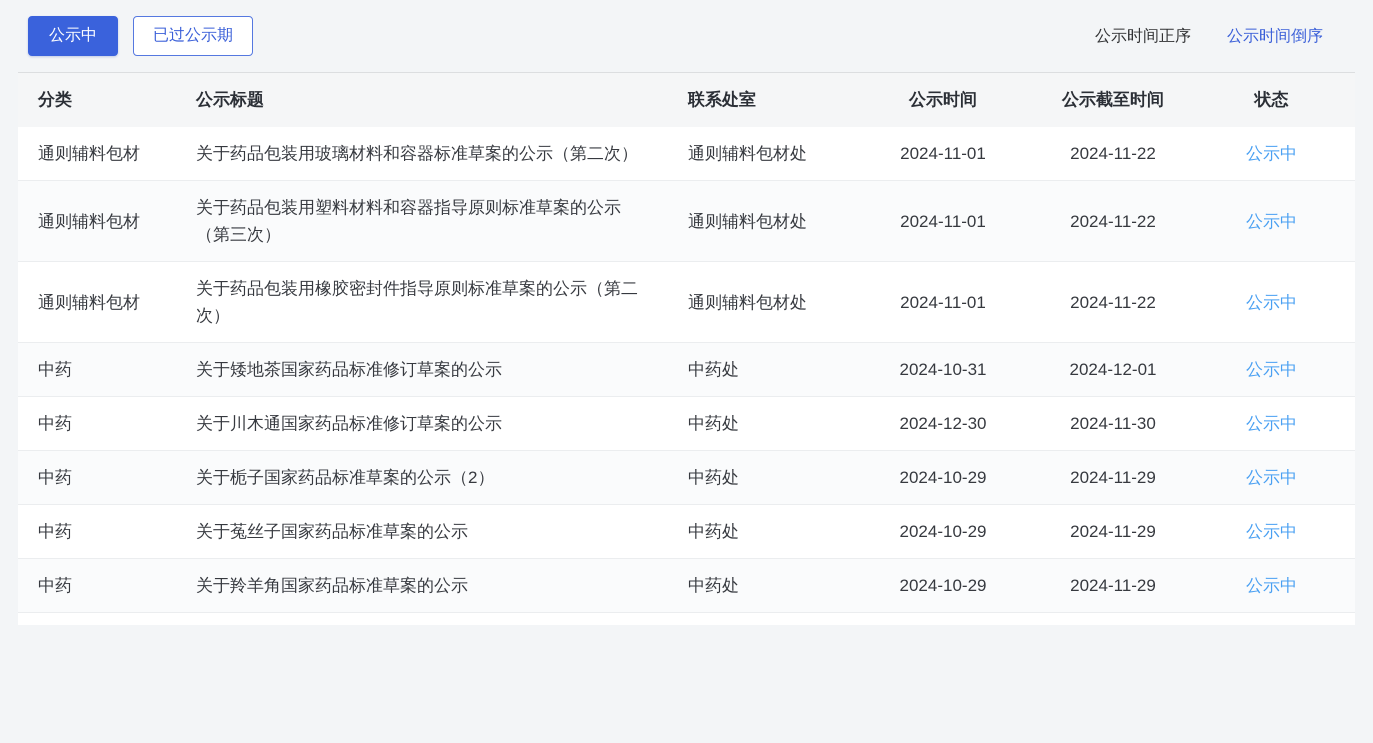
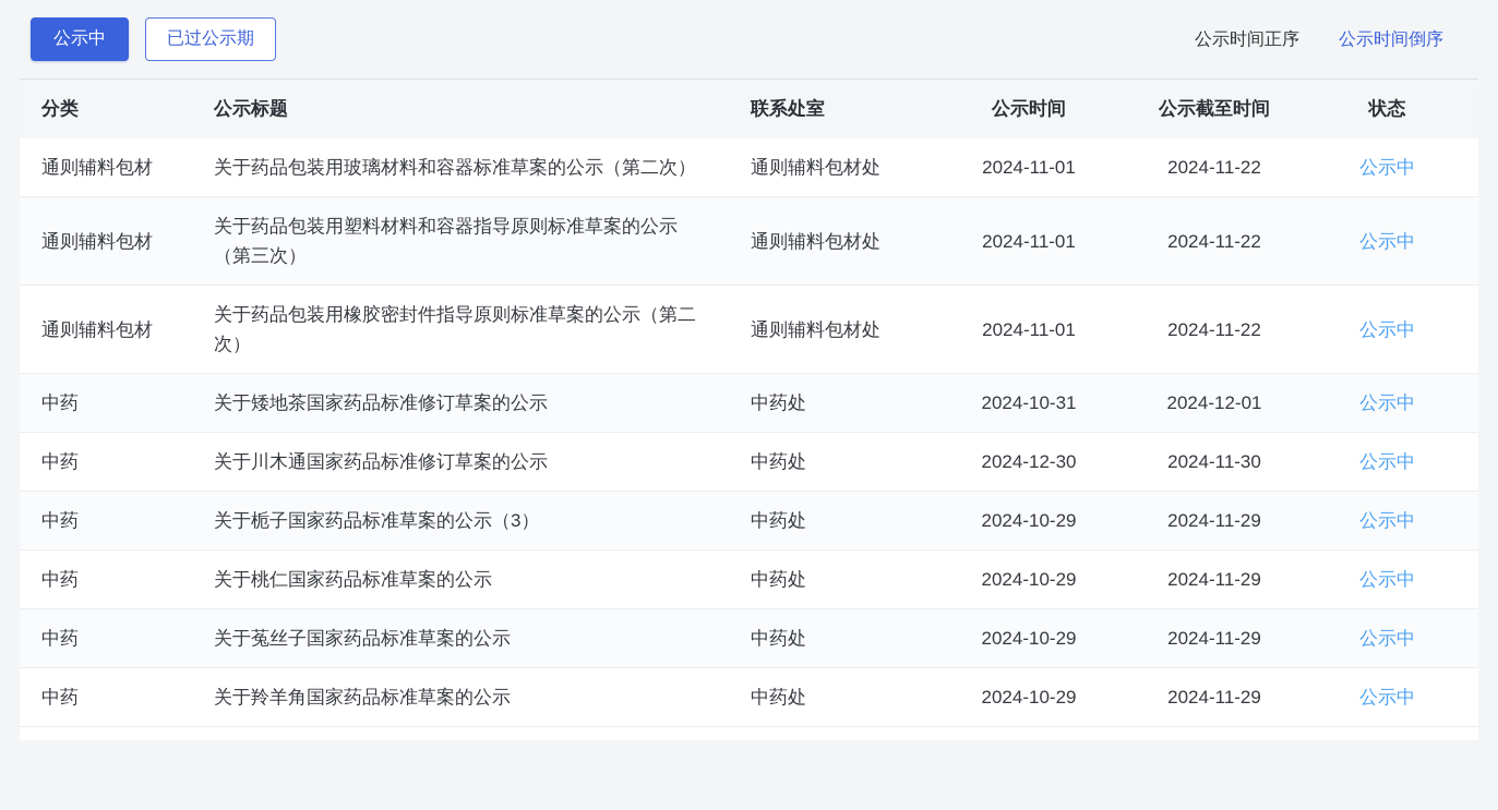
  公示中
  已过公示期
  公示时间正序
  公示时间倒序
  分类	公示标题	联系处室	公示时间	公示截至时间	状态
  通则辅料包材	关于药品包装用玻璃材料和容器标准草案的公示（第二次）	通则辅料包材处	2024-11-01	2024-11-22	公示中
  通则辅料包材	关于药品包装用塑料材料和容器指导原则标准草案的公示（第三次）	通则辅料包材处	2024-11-01	2024-11-22	公示中
  通则辅料包材	关于药品包装用橡胶密封件指导原则标准草案的公示（第二次）	通则辅料包材处	2024-11-01	2024-11-22	公示中
  中药	关于矮地茶国家药品标准修订草案的公示	中药处	2024-10-31	2024-12-01	公示中
  中药	关于川木通国家药品标准修订草案的公示	中药处	2024-12-30	2024-11-30	公示中
- 中药	关于栀子国家药品标准草案的公示（2）	中药处	2024-10-29	2024-11-29	公示中
+ 中药	关于栀子国家药品标准草案的公示（3）	中药处	2024-10-29	2024-11-29	公示中
+ 中药	关于桃仁国家药品标准草案的公示	中药处	2024-10-29	2024-11-29	公示中
  中药	关于菟丝子国家药品标准草案的公示	中药处	2024-10-29	2024-11-29	公示中
  中药	关于羚羊角国家药品标准草案的公示	中药处	2024-10-29	2024-11-29	公示中
